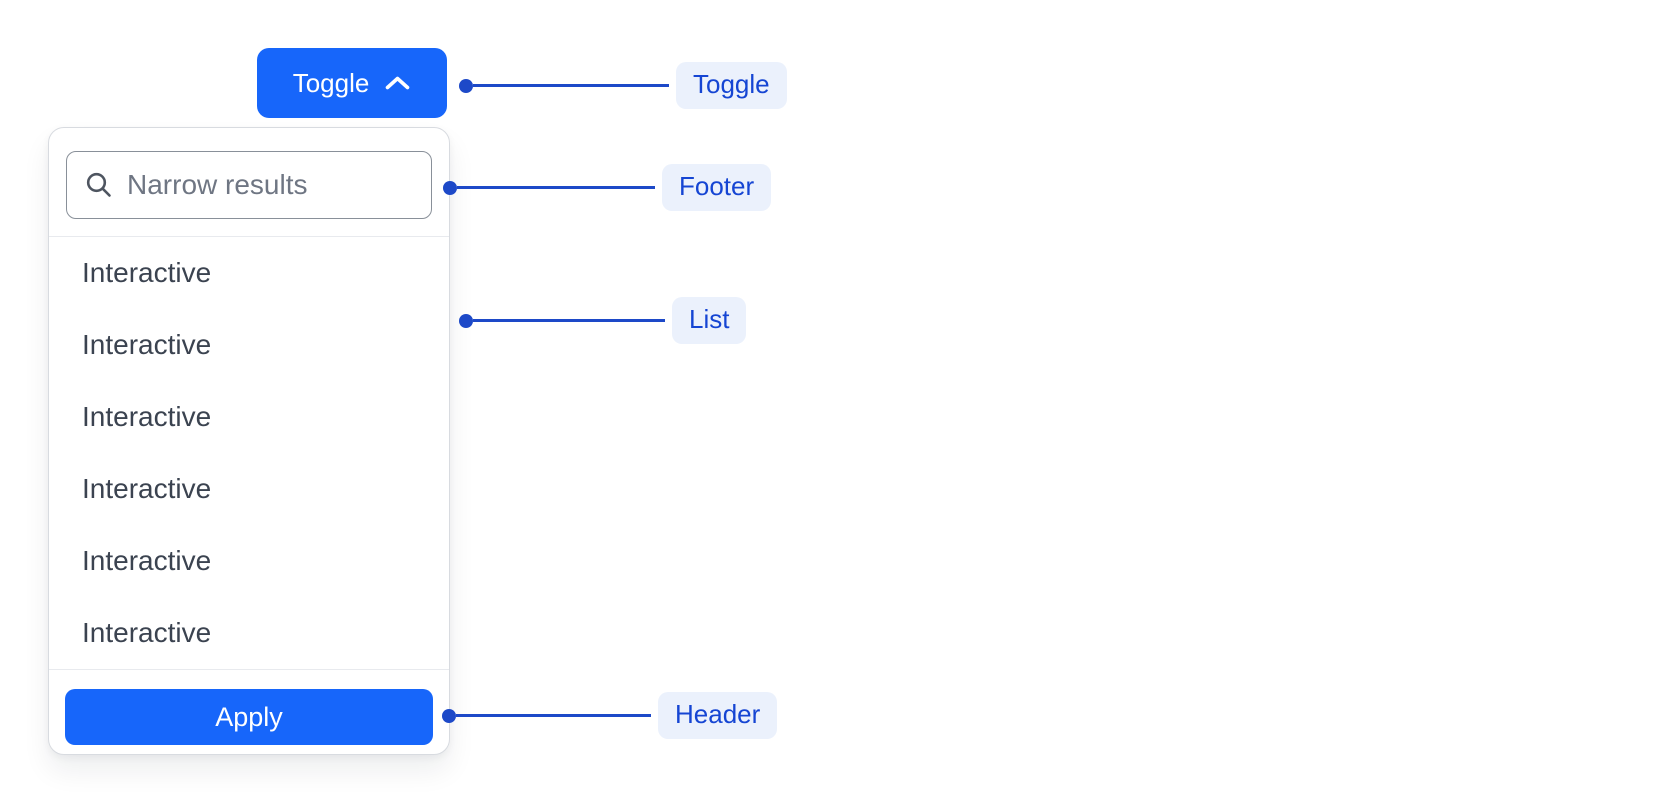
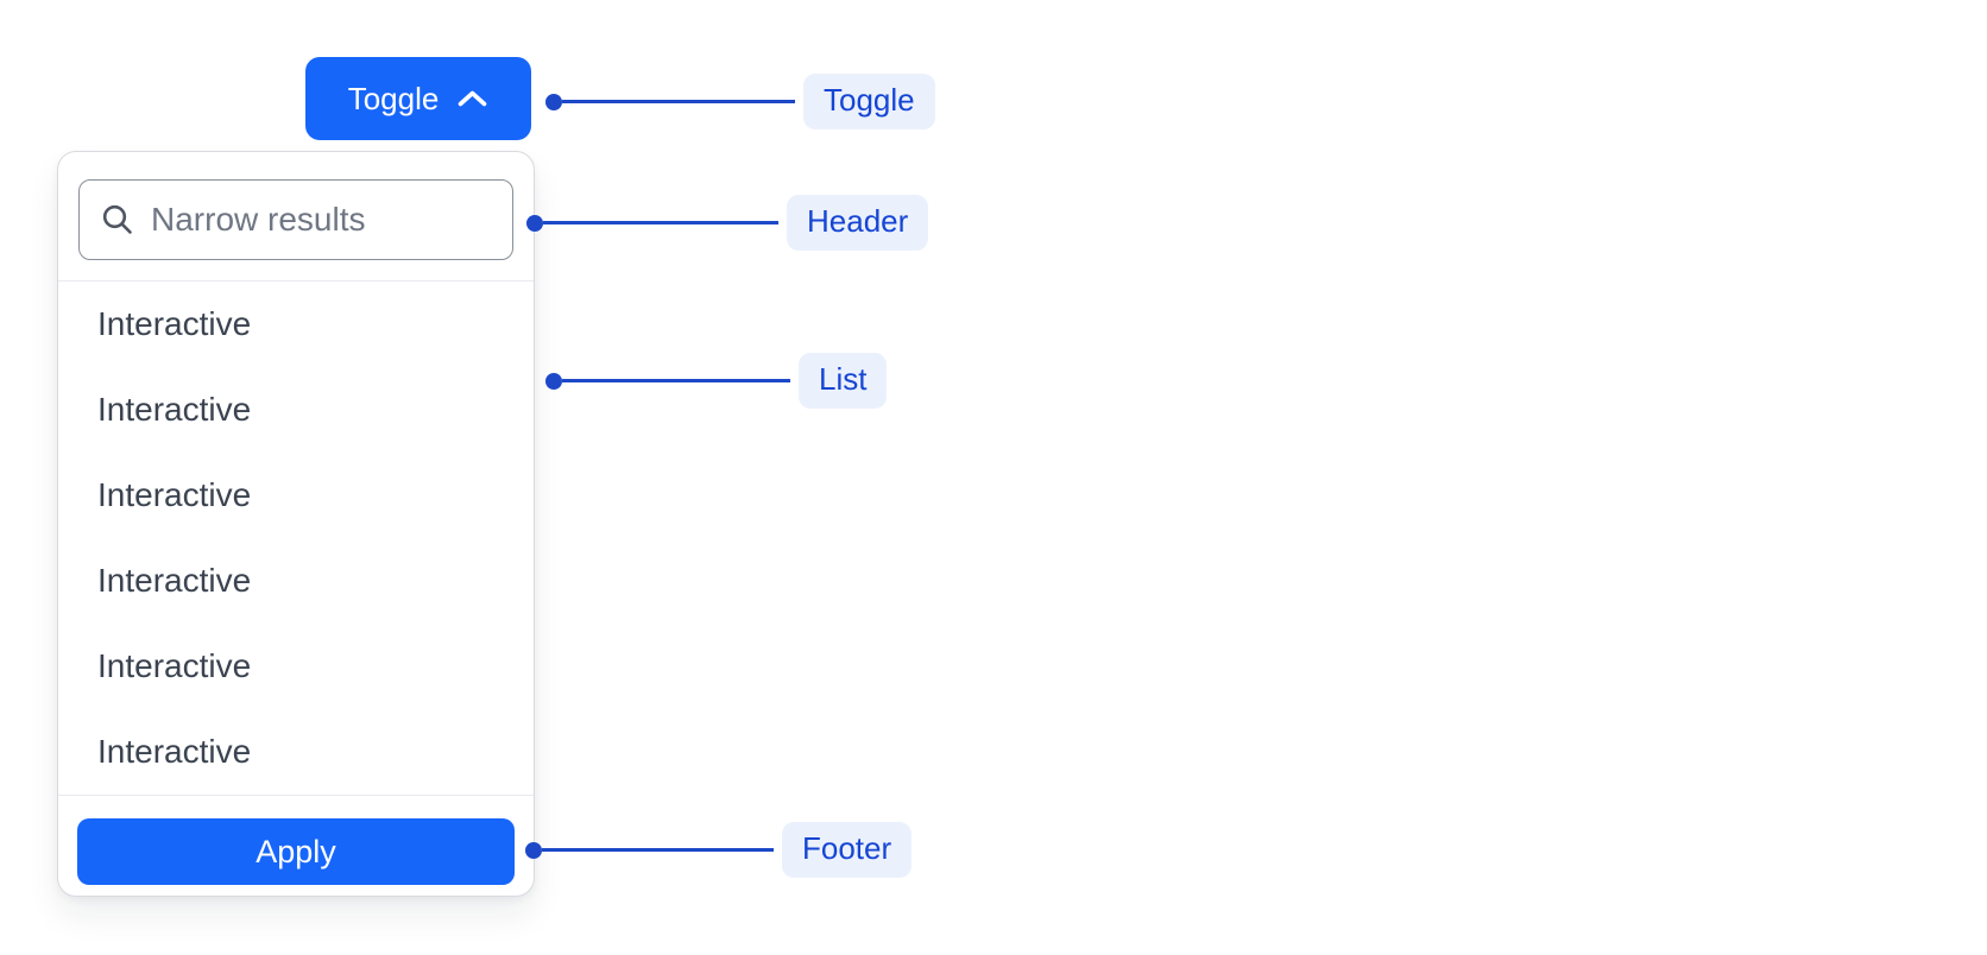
  Toggle
  Narrow results
  Interactive
  Interactive
  Interactive
  Interactive
  Interactive
  Interactive
  Apply
  Toggle
- Footer
+ Header
  List
- Header
+ Footer
